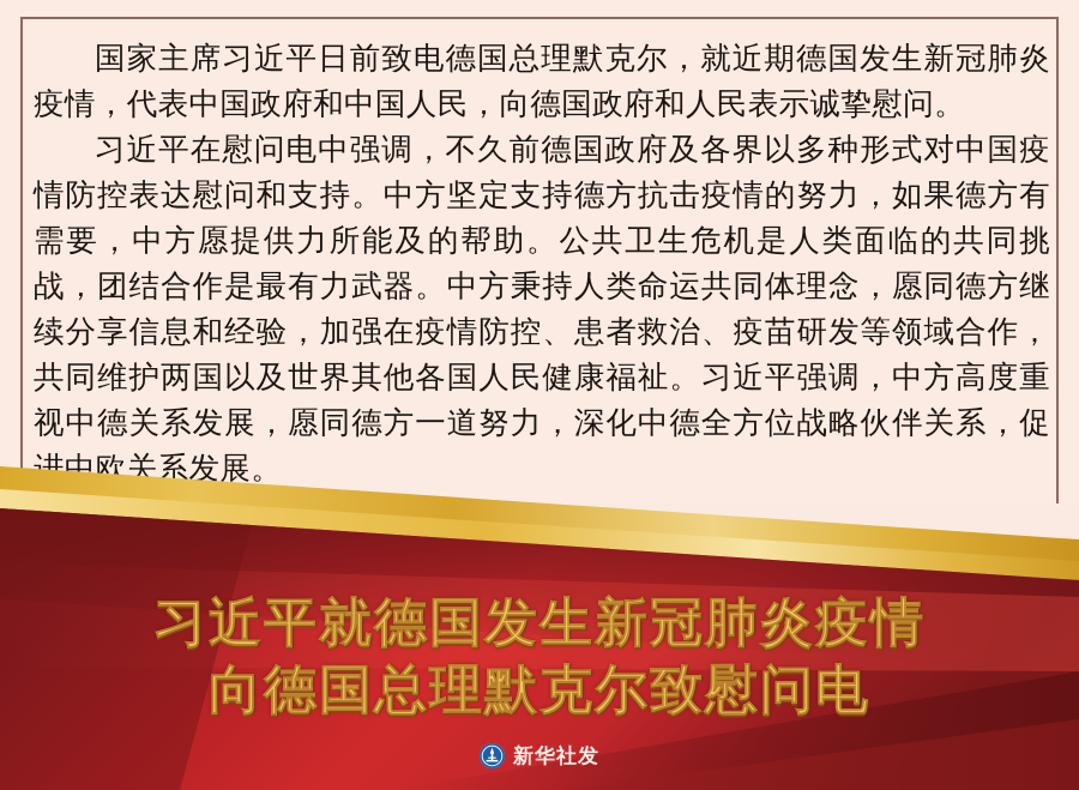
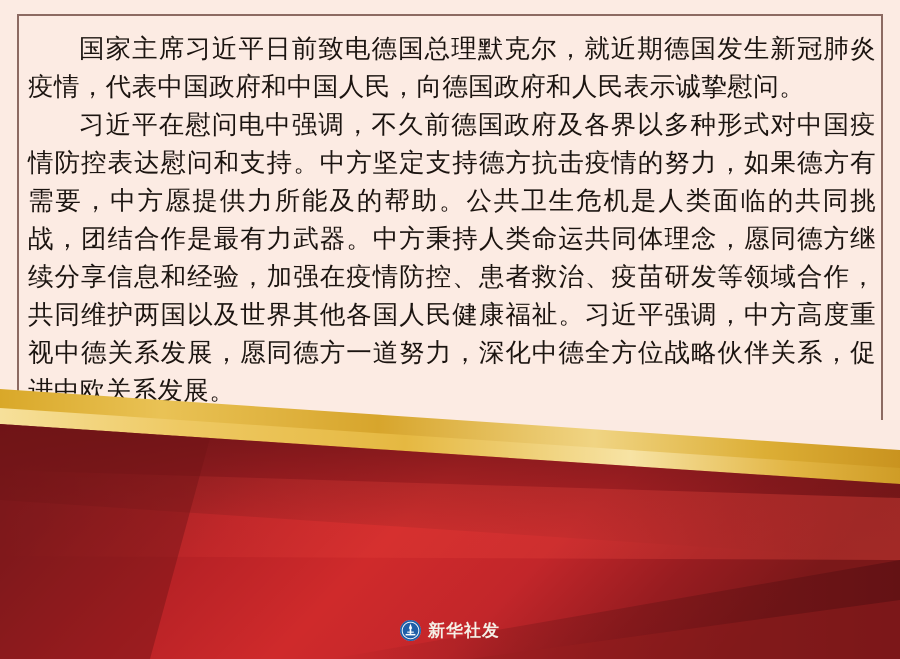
  国家主席习近平日前致电德国总理默克尔，就近期德国发生新冠肺炎疫情，代表中国政府和中国人民，向德国政府和人民表示诚挚慰问。
  习近平在慰问电中强调，不久前德国政府及各界以多种形式对中国疫情防控表达慰问和支持。中方坚定支持德方抗击疫情的努力，如果德方有需要，中方愿提供力所能及的帮助。公共卫生危机是人类面临的共同挑战，团结合作是最有力武器。中方秉持人类命运共同体理念，愿同德方继续分享信息和经验，加强在疫情防控、患者救治、疫苗研发等领域合作，共同维护两国以及世界其他各国人民健康福祉。习近平强调，中方高度重视中德关系发展，愿同德方一道努力，深化中德全方位战略伙伴关系，促进中欧关系发展。
- 习近平就德国发生新冠肺炎疫情
- 向德国总理默克尔致慰问电
  新华社发
